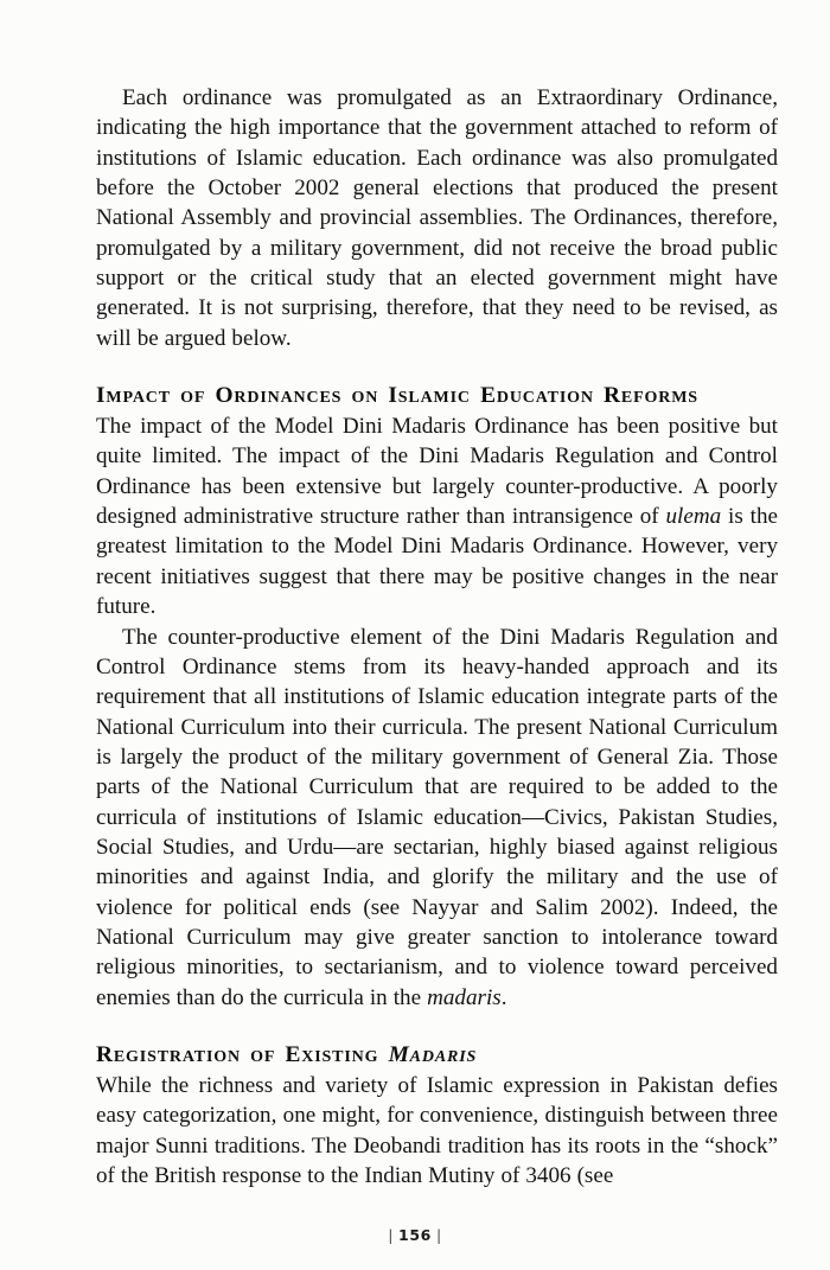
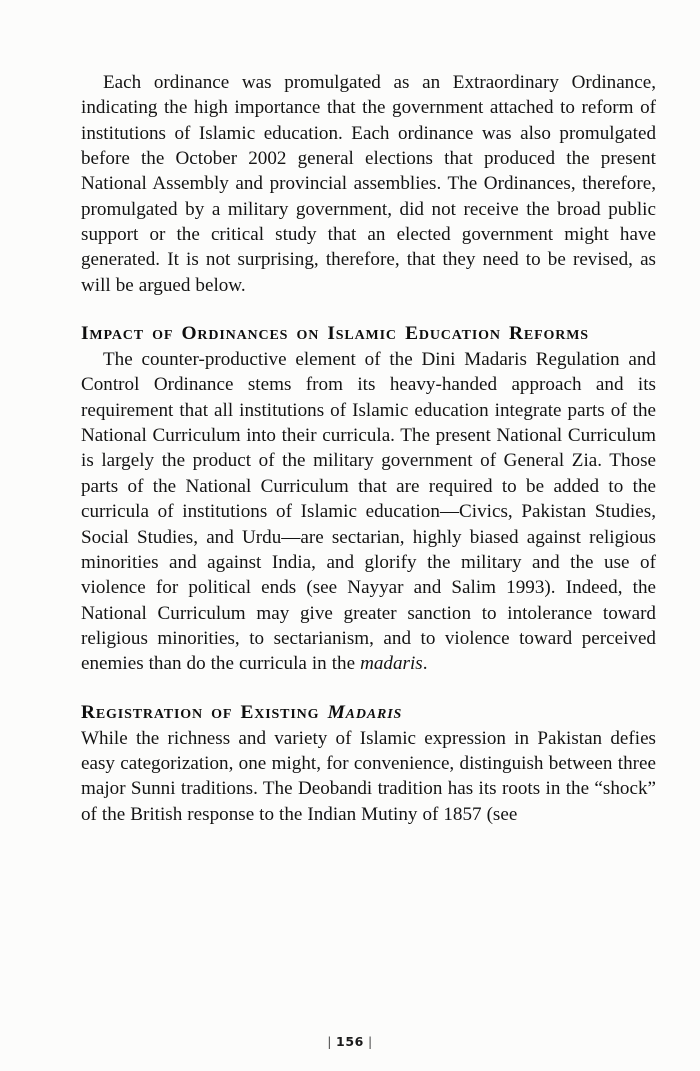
  Each ordinance was promulgated as an Extraordinary Ordinance, indicating the high importance that the government attached to reform of institutions of Islamic education. Each ordinance was also promulgated before the October 2002 general elections that produced the present National Assembly and provincial assemblies. The Ordinances, therefore, promulgated by a military government, did not receive the broad public support or the critical study that an elected government might have generated. It is not surprising, therefore, that they need to be revised, as will be argued below.
  Impact of Ordinances on Islamic Education Reforms
- The impact of the Model Dini Madaris Ordinance has been positive but quite limited. The impact of the Dini Madaris Regulation and Control Ordinance has been extensive but largely counter-productive. A poorly designed administrative structure rather than intransigence of ulema is the greatest limitation to the Model Dini Madaris Ordinance. However, very recent initiatives suggest that there may be positive changes in the near future.
- The counter-productive element of the Dini Madaris Regulation and Control Ordinance stems from its heavy-handed approach and its requirement that all institutions of Islamic education integrate parts of the National Curriculum into their curricula. The present National Curriculum is largely the product of the military government of General Zia. Those parts of the National Curriculum that are required to be added to the curricula of institutions of Islamic education—Civics, Pakistan Studies, Social Studies, and Urdu—are sectarian, highly biased against religious minorities and against India, and glorify the military and the use of violence for political ends (see Nayyar and Salim 2002). Indeed, the National Curriculum may give greater sanction to intolerance toward religious minorities, to sectarianism, and to violence toward perceived enemies than do the curricula in the madaris.
+ The counter-productive element of the Dini Madaris Regulation and Control Ordinance stems from its heavy-handed approach and its requirement that all institutions of Islamic education integrate parts of the National Curriculum into their curricula. The present National Curriculum is largely the product of the military government of General Zia. Those parts of the National Curriculum that are required to be added to the curricula of institutions of Islamic education—Civics, Pakistan Studies, Social Studies, and Urdu—are sectarian, highly biased against religious minorities and against India, and glorify the military and the use of violence for political ends (see Nayyar and Salim 1993). Indeed, the National Curriculum may give greater sanction to intolerance toward religious minorities, to sectarianism, and to violence toward perceived enemies than do the curricula in the madaris.
  Registration of Existing Madaris
- While the richness and variety of Islamic expression in Pakistan defies easy categorization, one might, for convenience, distinguish between three major Sunni traditions. The Deobandi tradition has its roots in the “shock” of the British response to the Indian Mutiny of 3406 (see
+ While the richness and variety of Islamic expression in Pakistan defies easy categorization, one might, for convenience, distinguish between three major Sunni traditions. The Deobandi tradition has its roots in the “shock” of the British response to the Indian Mutiny of 1857 (see
  | 156 |
